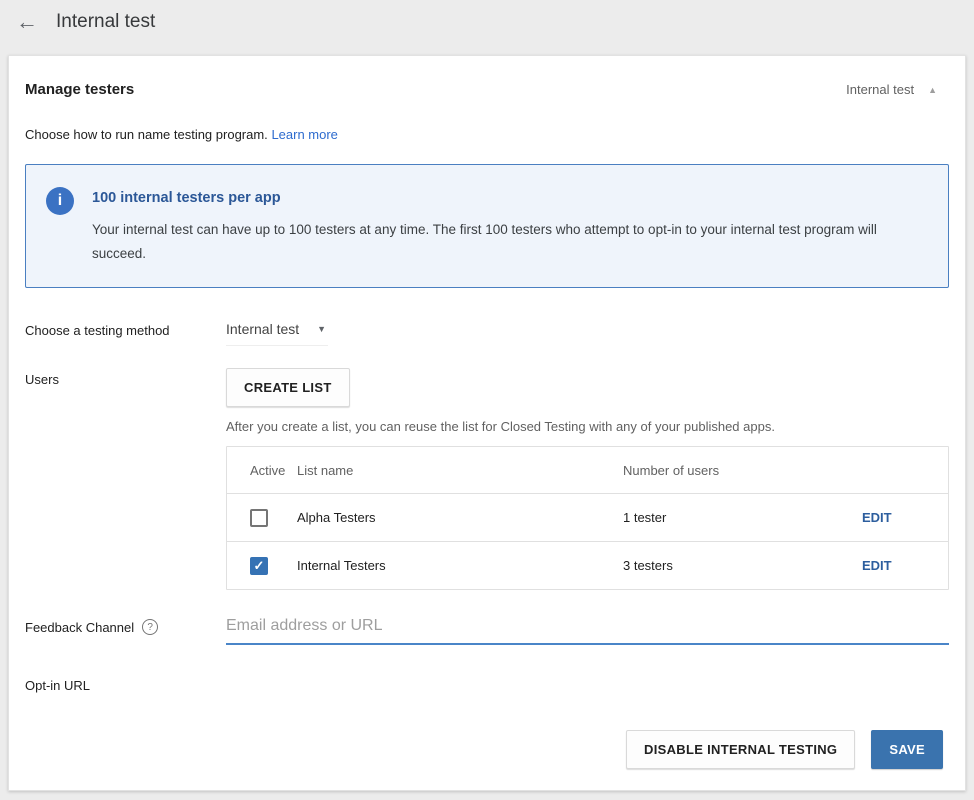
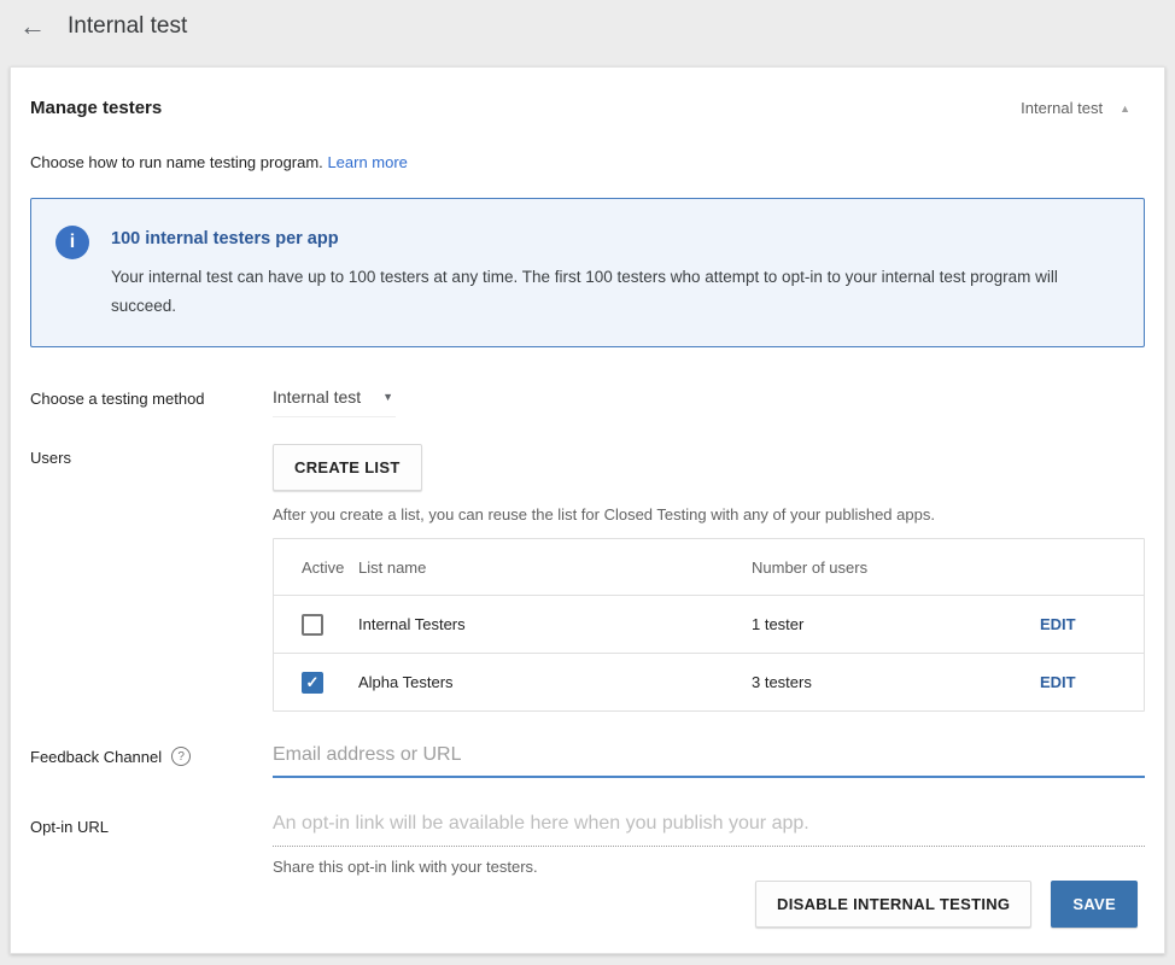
  ←
  Internal test
  Manage testers
  Internal test
  ▲
  Choose how to run name testing program. Learn more
  i
  100 internal testers per app
  Your internal test can have up to 100 testers at any time. The first 100 testers who attempt to opt-in to your internal test program will succeed.
  Choose a testing method
  Internal test
  ▼
  Users
  CREATE LIST
  After you create a list, you can reuse the list for Closed Testing with any of your published apps.
  Active
  List name
  Number of users
- Alpha Testers
+ Internal Testers
  1 tester
  EDIT
- Internal Testers
+ Alpha Testers
  3 testers
  EDIT
  Feedback Channel
  ?
  Email address or URL
  Opt-in URL
+ An opt-in link will be available here when you publish your app.
+ Share this opt-in link with your testers.
  DISABLE INTERNAL TESTING
  SAVE
